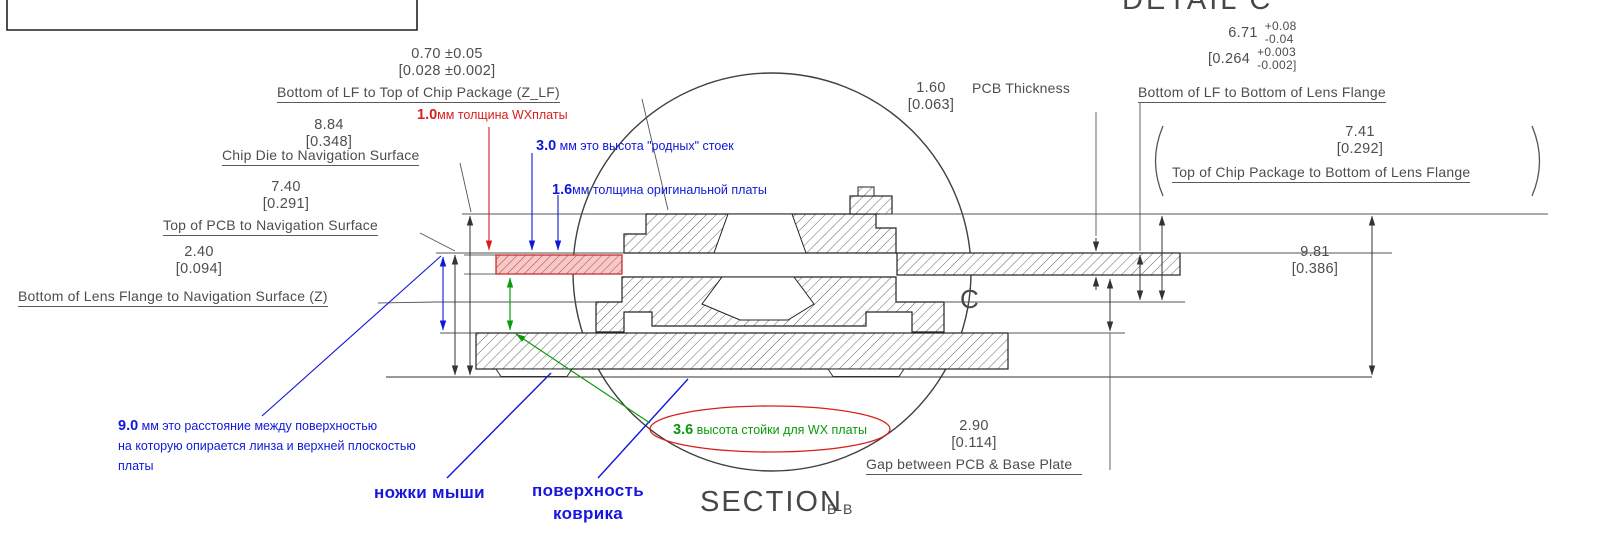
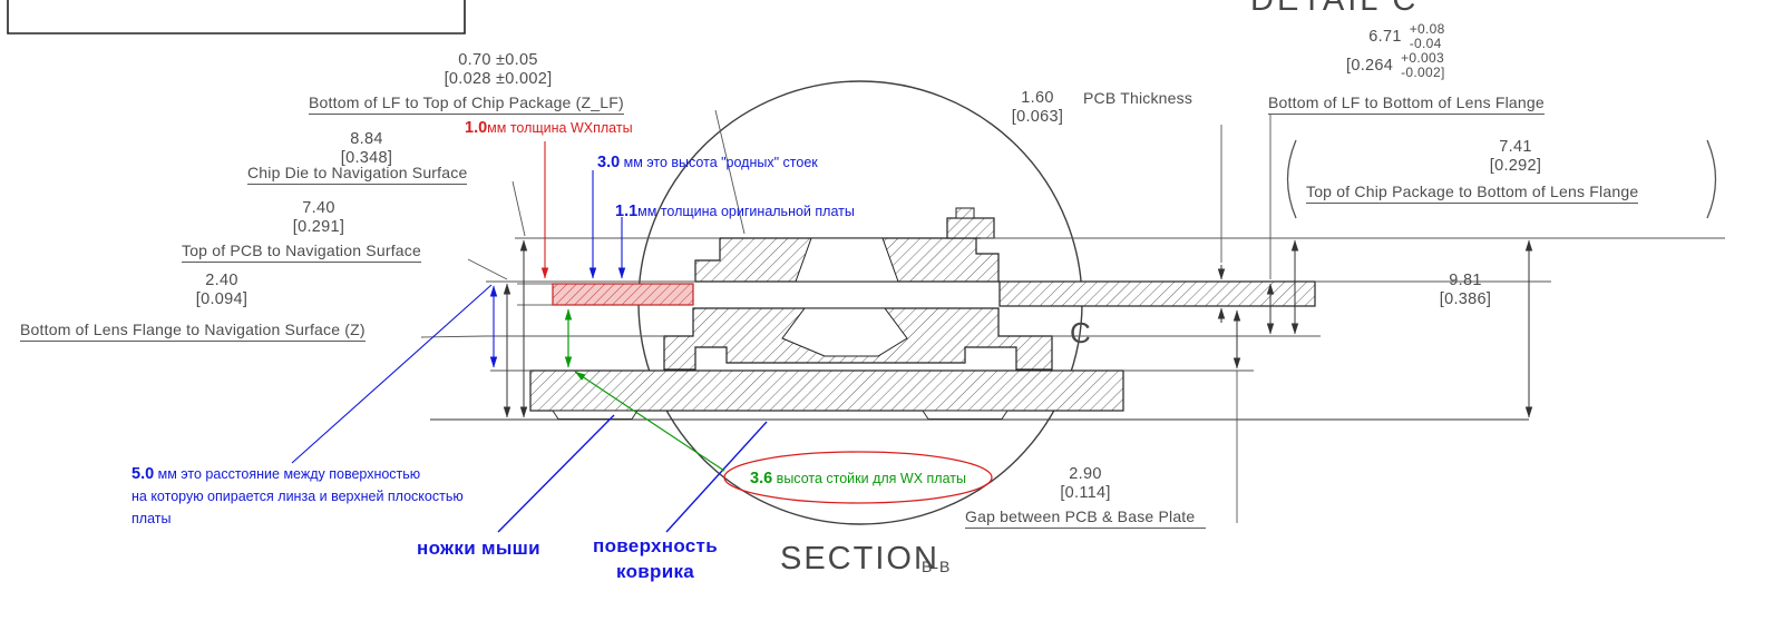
  DETAIL C
  C
  SECTION
  B-B
  0.70 ±0.05
  [0.028 ±0.002]
  Bottom of LF to Top of Chip Package (Z_LF)
  8.84
  [0.348]
  Chip Die to Navigation Surface
  7.40
  [0.291]
  Top of PCB to Navigation Surface
  2.40
  [0.094]
  Bottom of Lens Flange to Navigation Surface (Z)
  1.60
  [0.063]
  PCB Thickness
  6.71
  +0.08
  -0.04
  [0.264
  +0.003
  -0.002]
  Bottom of LF to Bottom of Lens Flange
  7.41
  [0.292]
  Top of Chip Package to Bottom of Lens Flange
  9.81
  [0.386]
  2.90
  [0.114]
  Gap between PCB & Base Plate
  1.0мм толщина WXплаты
  3.0 мм это высота "родных" стоек
- 1.6мм толщина оригинальной платы
+ 1.1мм толщина оригинальной платы
- 9.0 мм это расстояние между поверхностью
+ 5.0 мм это расстояние между поверхностью
  на которую опирается линза и верхней плоскостью
  платы
  3.6 высота стойки для WX платы
  ножки мыши
  поверхность
  коврика
